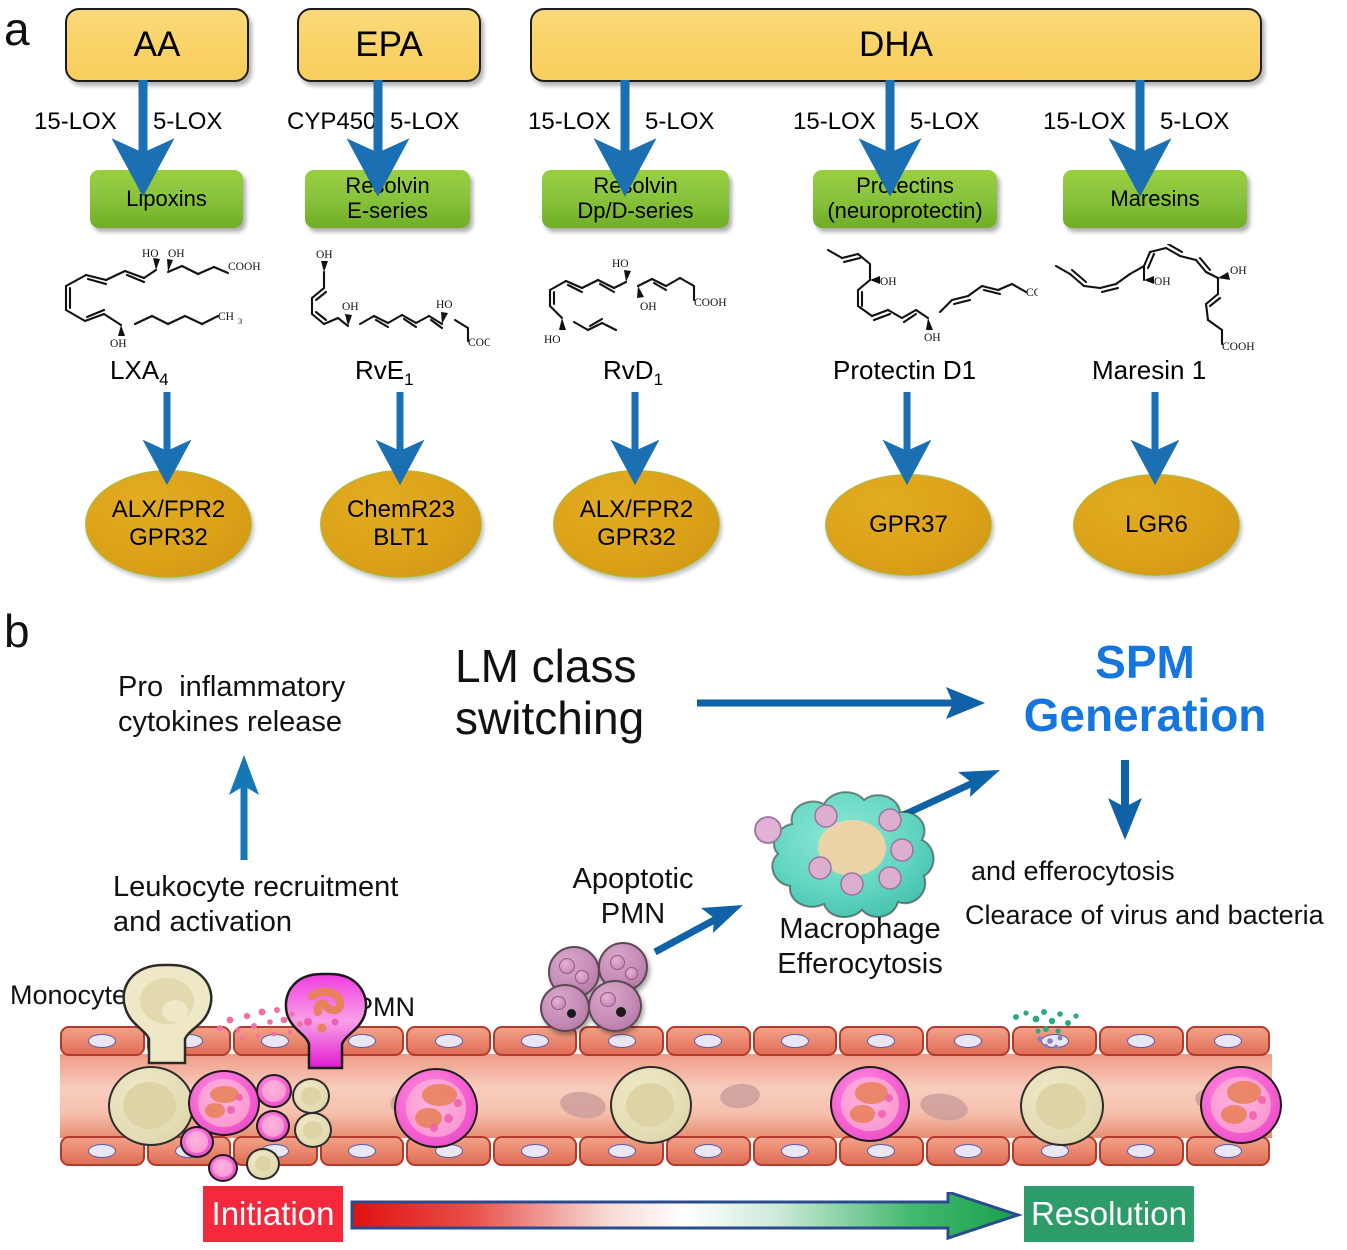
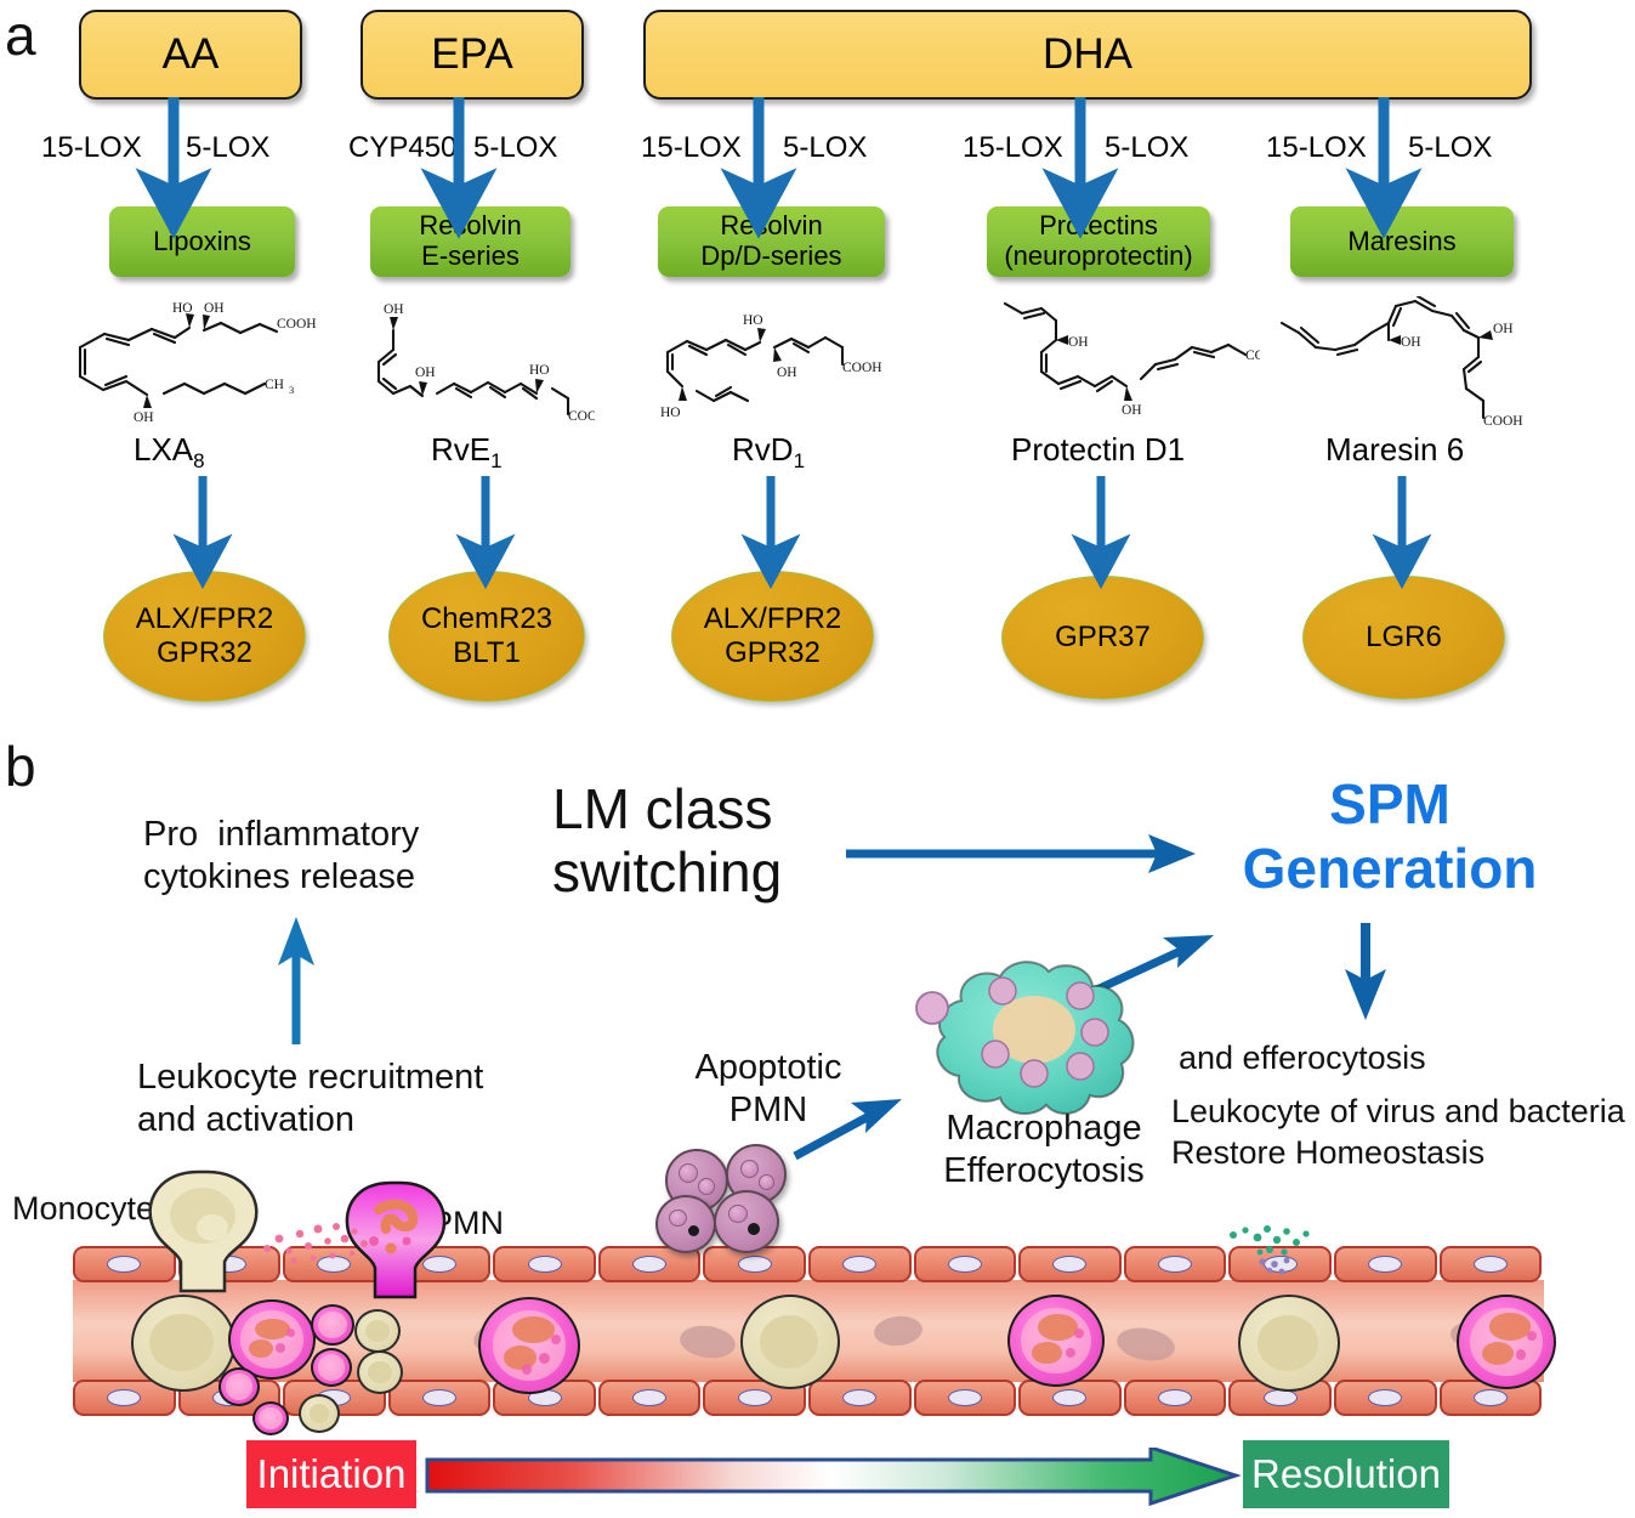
  a
  AA
  EPA
  DHA
  15-LOX
  5-LOX
  CYP450
  5-LOX
  15-LOX
  5-LOX
  15-LOX
  5-LOX
  15-LOX
  5-LOX
  Lipoxins
  Resolvin
  E-series
  Resolvin
  Dp/D-series
  Protectins
  (neuroprotectin)
  Maresins
  HO
  OH
  OH
  COOH
  CH
  3
  OH
  OH
  HO
  COO
  HO
  OH
  HO
  COOH
  OH
  OH
  OH
  OH
  COOH
- LXA4
+ LXA8
  RvE1
  RvD1
  Protectin D1
- Maresin 1
+ Maresin 6
  ALX/FPR2
  GPR32
  ChemR23
  BLT1
  ALX/FPR2
  GPR32
  GPR37
  LGR6
  b
  Pro inflammatory
  cytokines release
  Leukocyte recruitment
  and activation
  LM class
  switching
  SPM
  Generation
  Apoptotic
  PMN
  Macrophage
  Efferocytosis
  and efferocytosis
- Clearace of virus and bacteria
+ Leukocyte of virus and bacteria
+ Restore Homeostasis
  Monocyte
  Initiation
  Resolution
